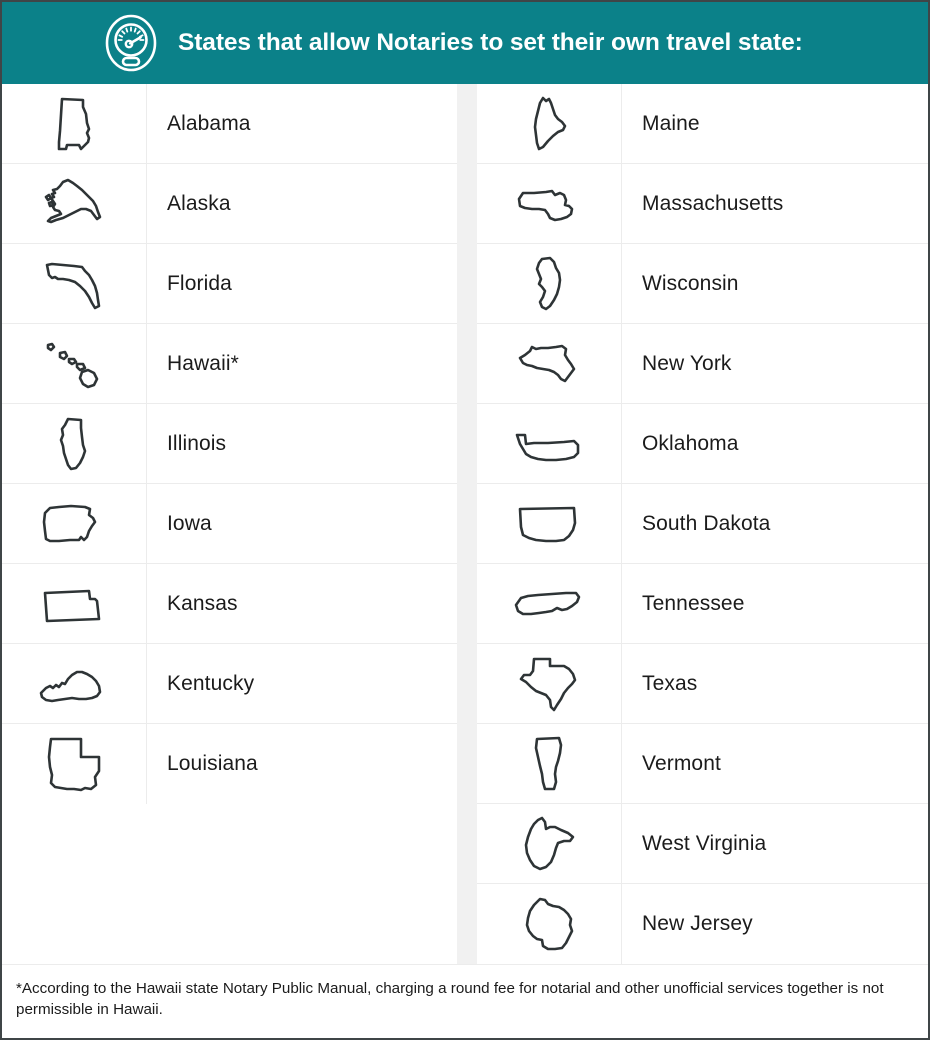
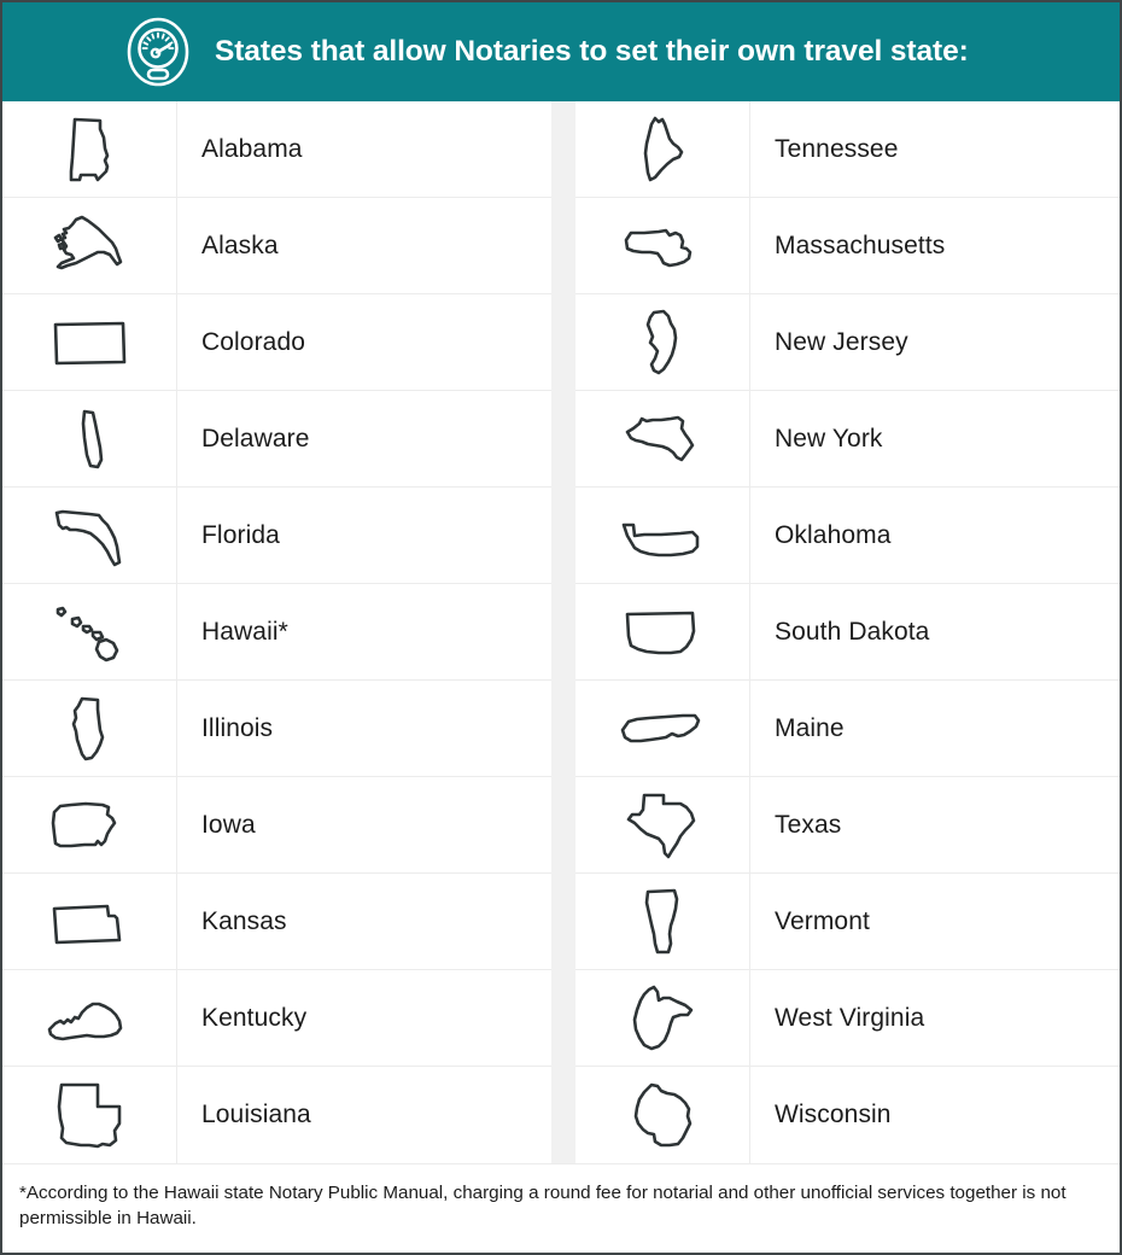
  States that allow Notaries to set their own travel state:
  Alabama
  Alaska
+ Colorado
+ Delaware
  Florida
  Hawaii*
  Illinois
  Iowa
  Kansas
  Kentucky
  Louisiana
- Maine
+ Tennessee
  Massachusetts
- Wisconsin
+ New Jersey
  New York
  Oklahoma
  South Dakota
- Tennessee
+ Maine
  Texas
  Vermont
  West Virginia
- New Jersey
+ Wisconsin
  *According to the Hawaii state Notary Public Manual, charging a round fee for notarial and other unofficial services together is not permissible in Hawaii.
